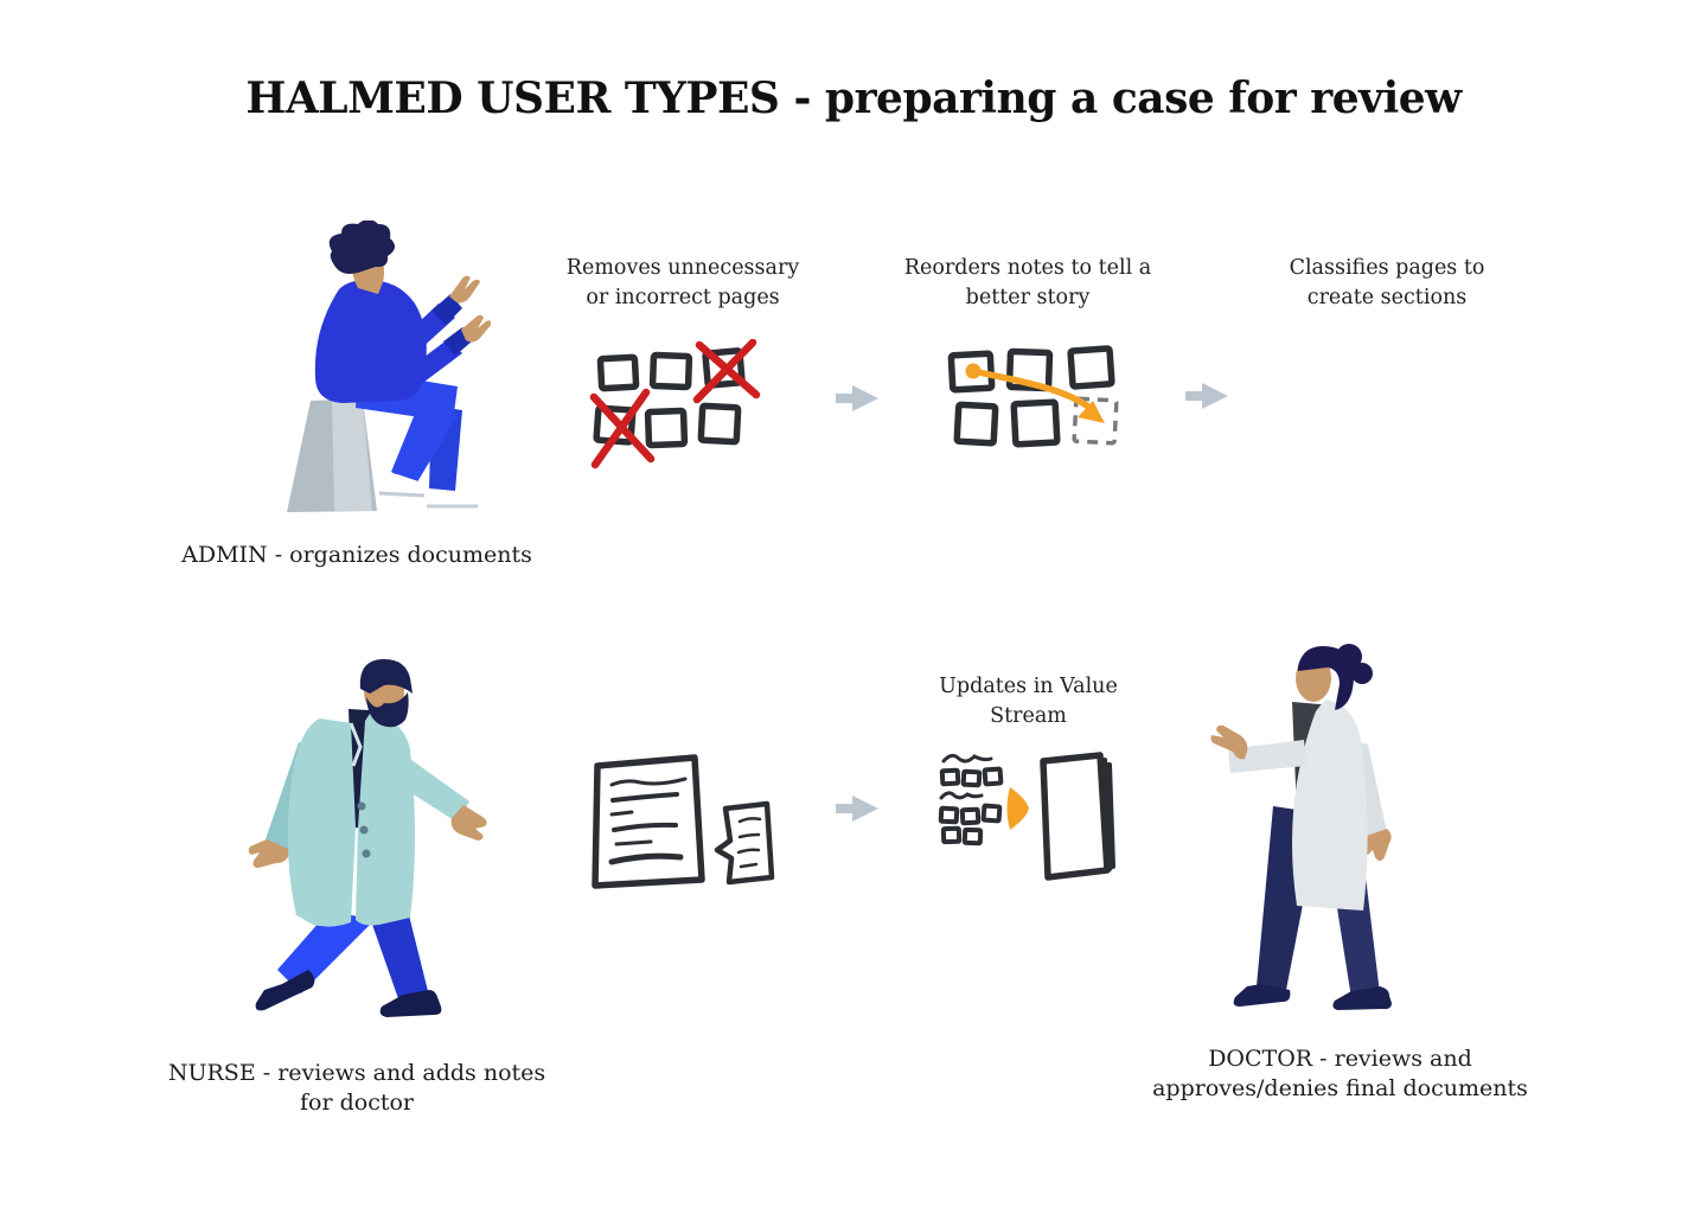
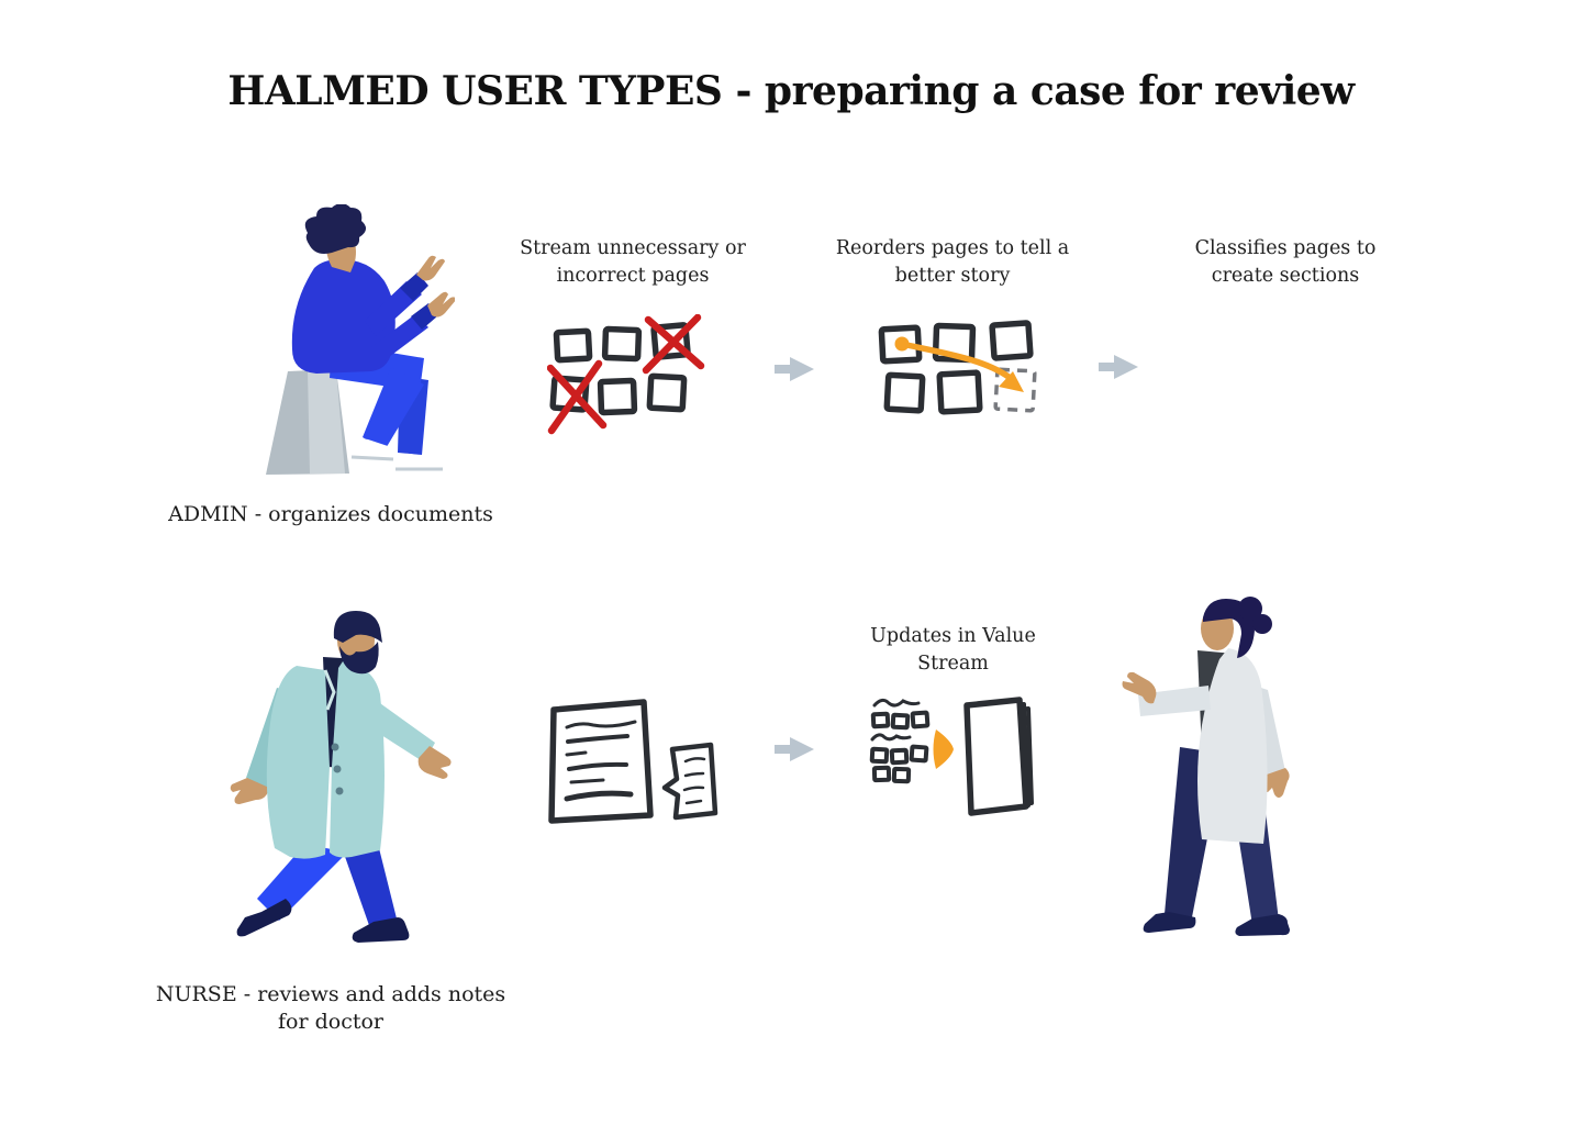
  HALMED USER TYPES - preparing a case for review
  ADMIN - organizes documents
- Removes unnecessary or incorrect pages
+ Stream unnecessary or incorrect pages
- Reorders notes to tell a better story
+ Reorders pages to tell a better story
  Classifies pages to create sections
  NURSE - reviews and adds notes for doctor
  Updates in Value Stream
- DOCTOR - reviews and approves/denies final documents
